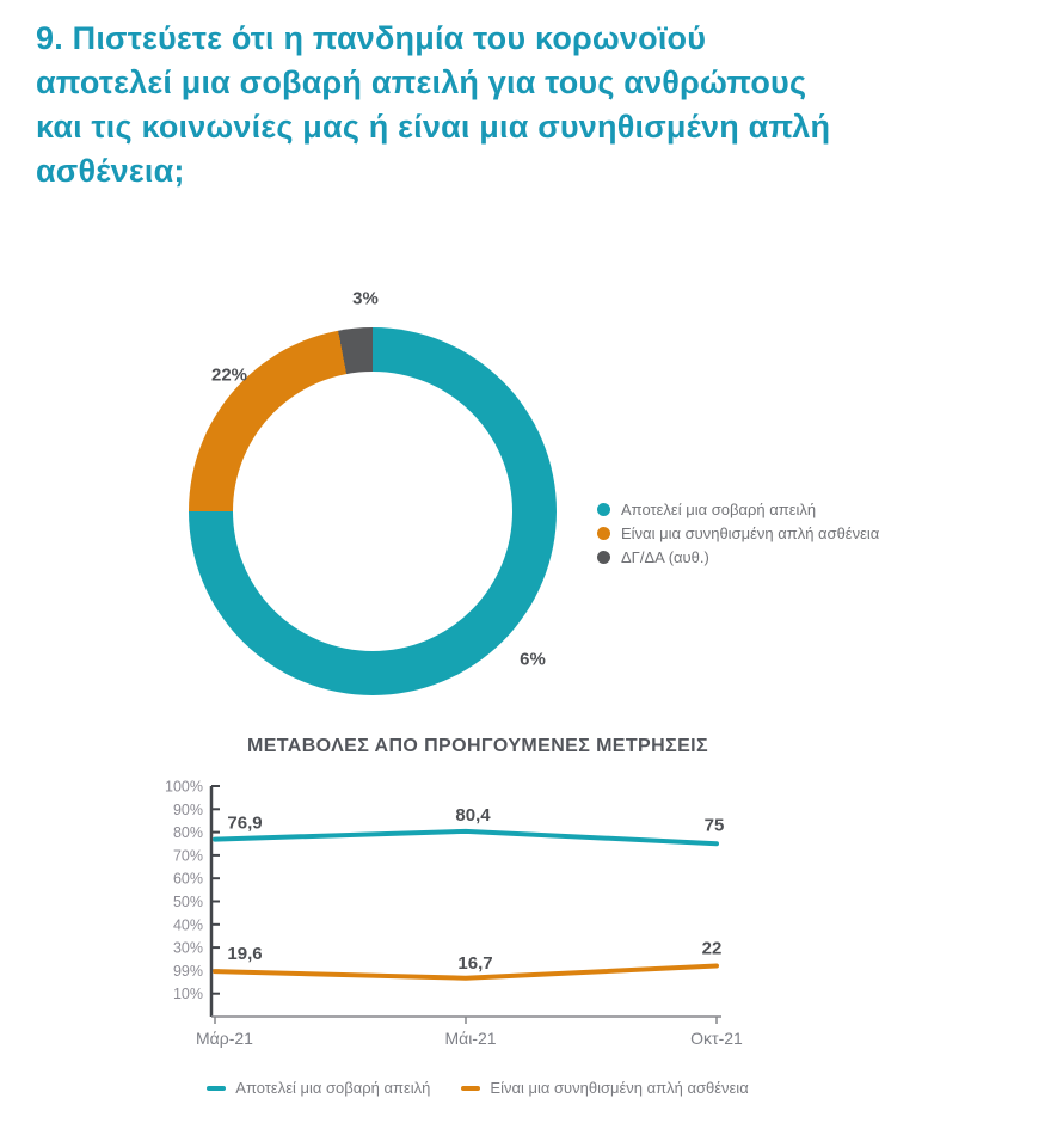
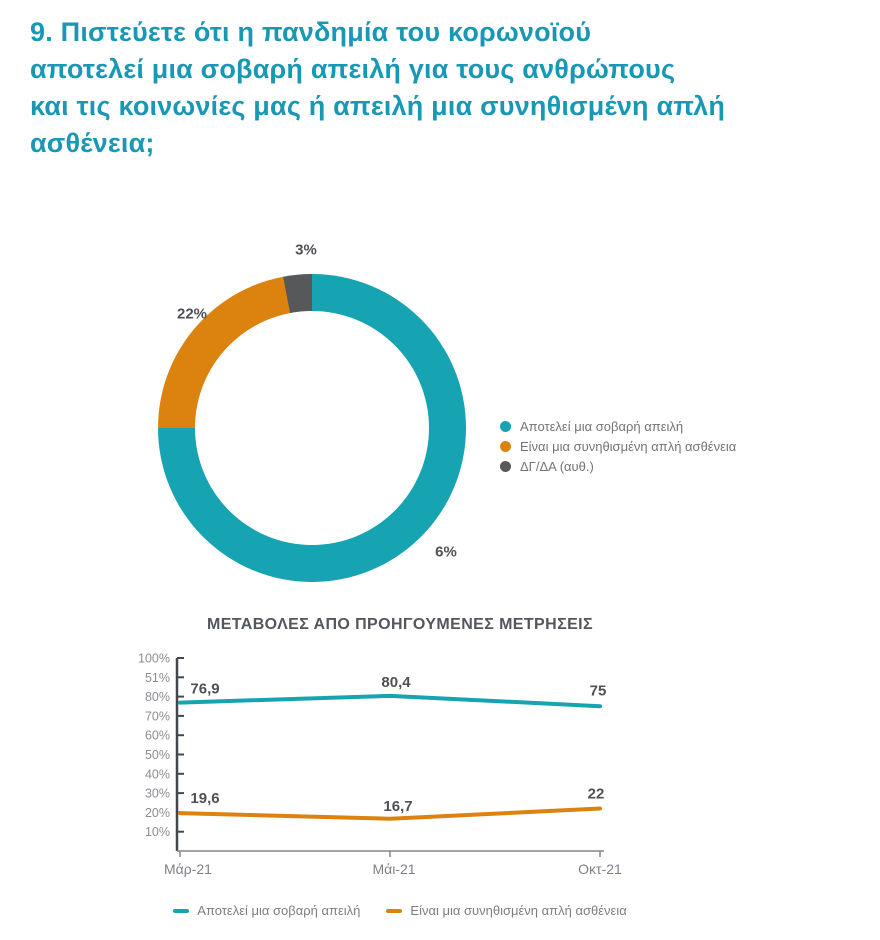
  9. Πιστεύετε ότι η πανδημία του κορωνοϊού
  αποτελεί μια σοβαρή απειλή για τους ανθρώπους
- και τις κοινωνίες μας ή είναι μια συνηθισμένη απλή
+ και τις κοινωνίες μας ή απειλή μια συνηθισμένη απλή
  ασθένεια;
  6%
  22%
  3%
  Αποτελεί μια σοβαρή απειλή
  Είναι μια συνηθισμένη απλή ασθένεια
  ΔΓ/ΔΑ (αυθ.)
  ΜΕΤΑΒΟΛΕΣ ΑΠΟ ΠΡΟΗΓΟΥΜΕΝΕΣ ΜΕΤΡΗΣΕΙΣ
  100%
- 90%
+ 51%
  80%
  70%
  60%
  50%
  40%
  30%
- 99%
+ 20%
  10%
  Μάρ-21
  Μάι-21
  Οκτ-21
  76,9
  80,4
  75
  19,6
  16,7
  22
  Αποτελεί μια σοβαρή απειλή
  Είναι μια συνηθισμένη απλή ασθένεια
